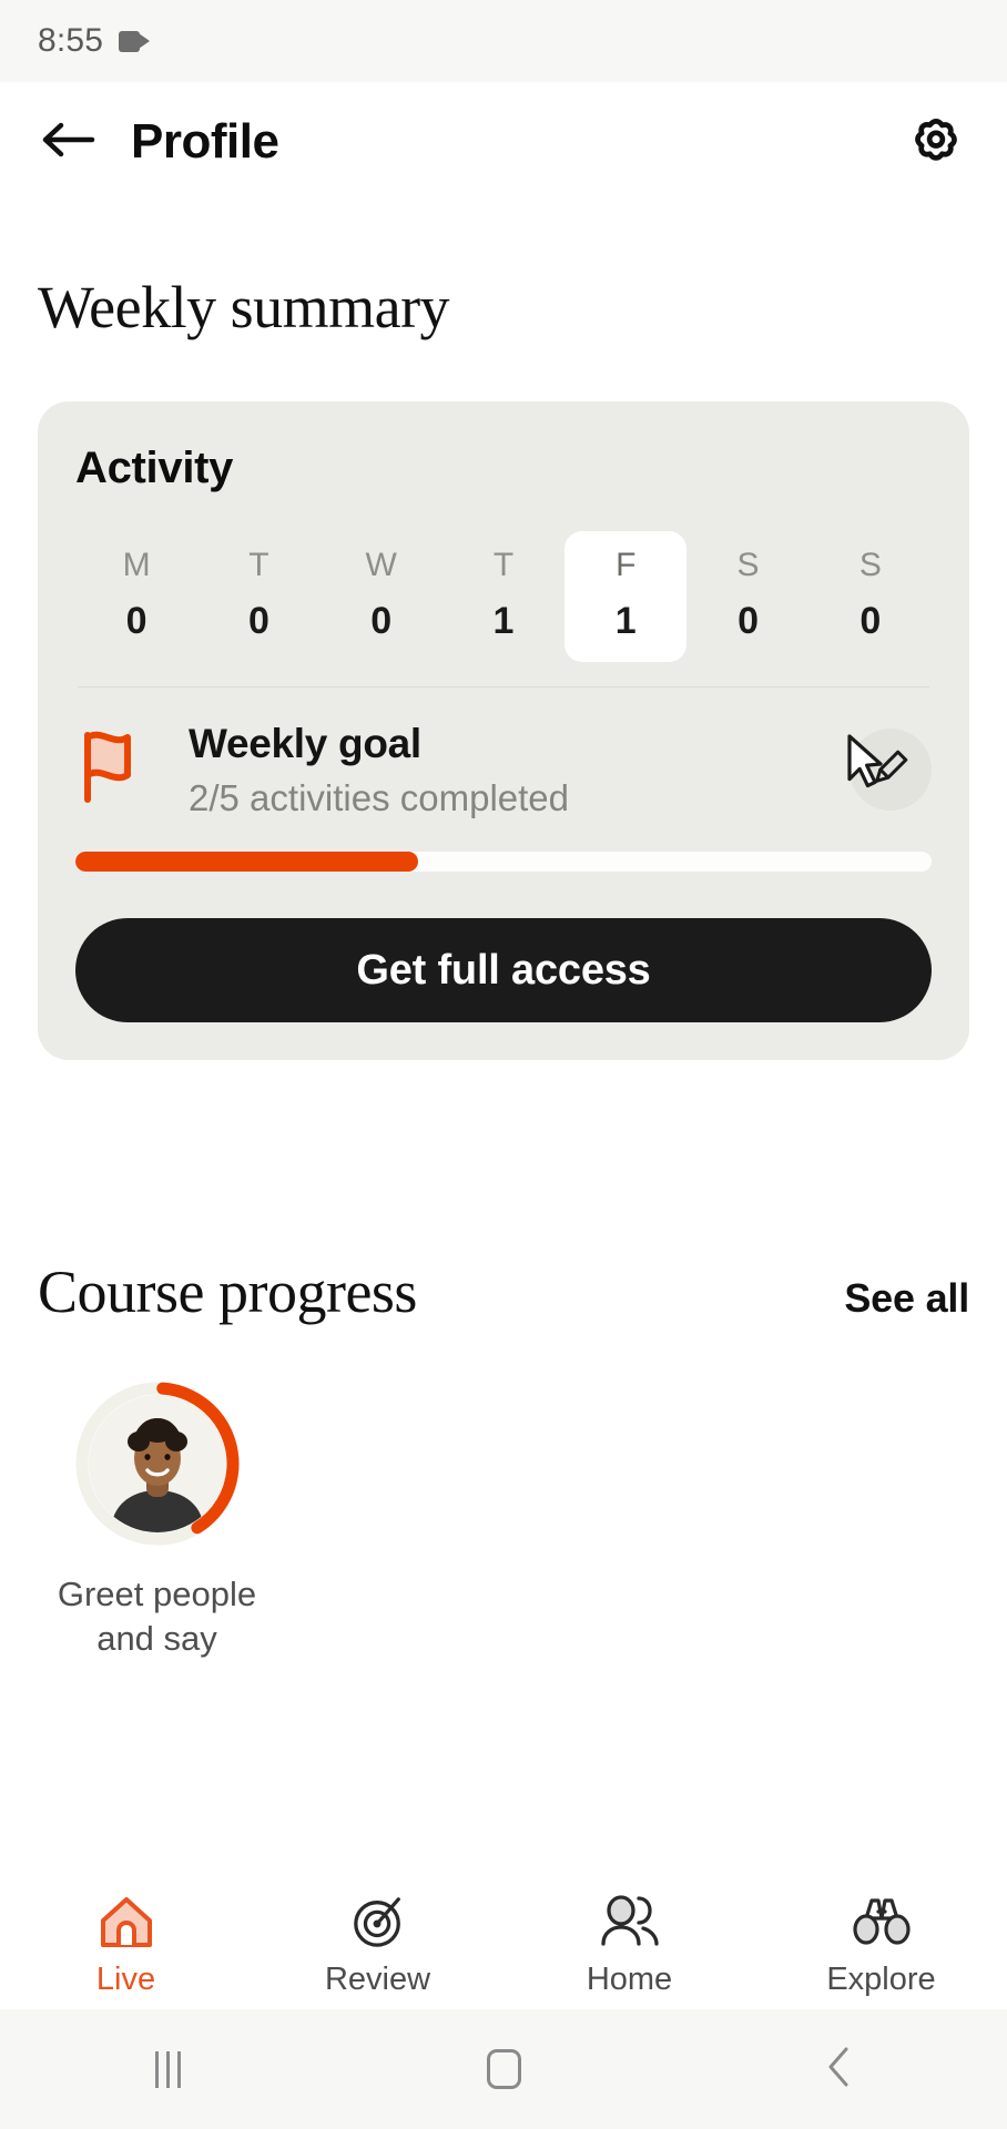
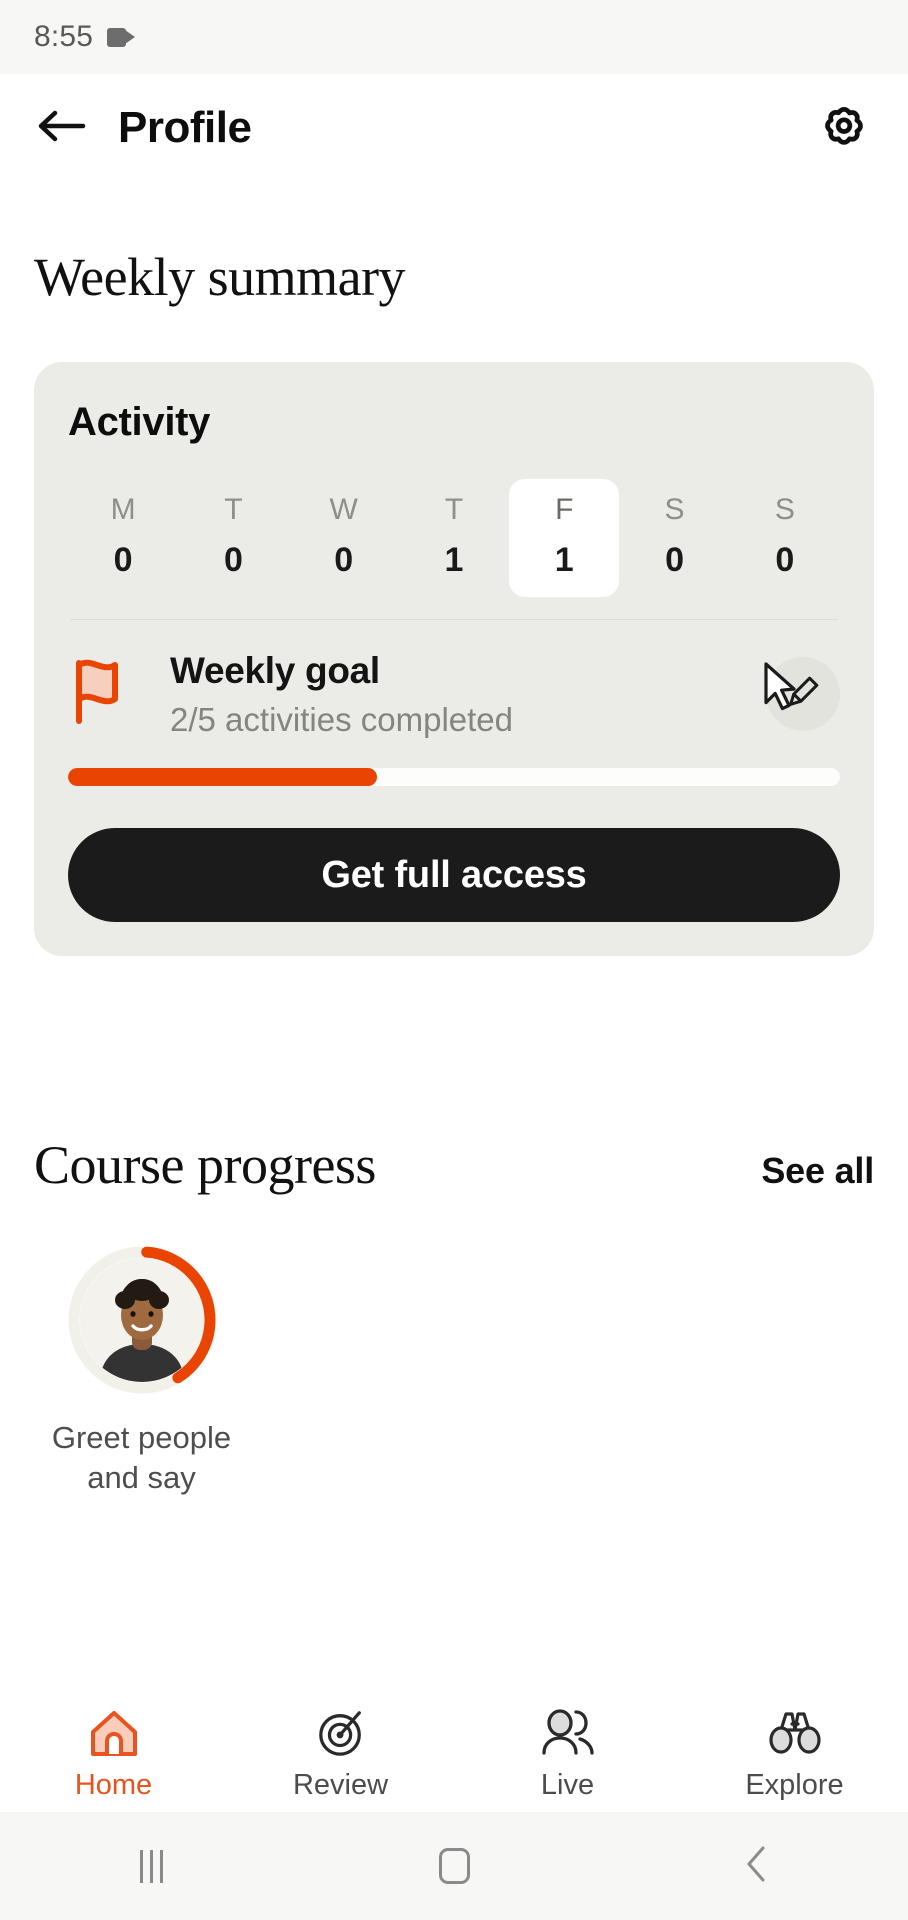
  8:55
  Profile
  Weekly summary
  Activity
  M
  0
  T
  0
  W
  0
  T
  1
  F
  1
  S
  0
  S
  0
  Weekly goal
  2/5 activities completed
  Get full access
  Course progress
  See all
  Greet people
  and say
- Live
+ Home
  Review
- Home
+ Live
  Explore
